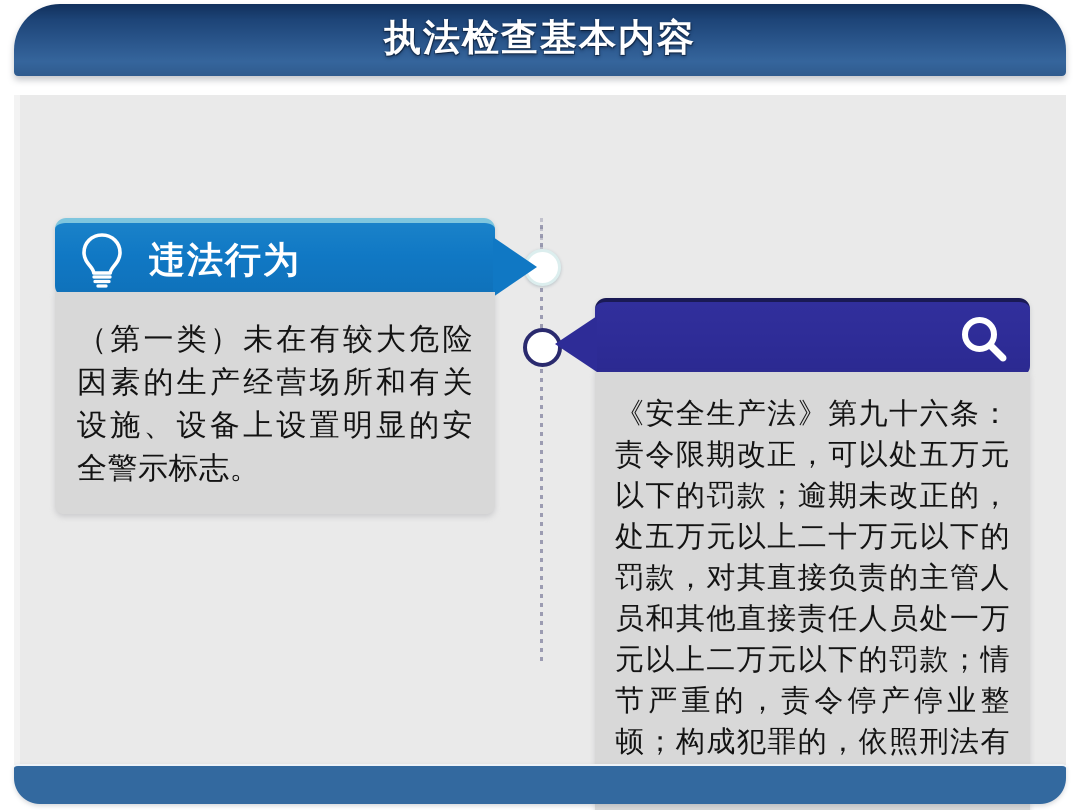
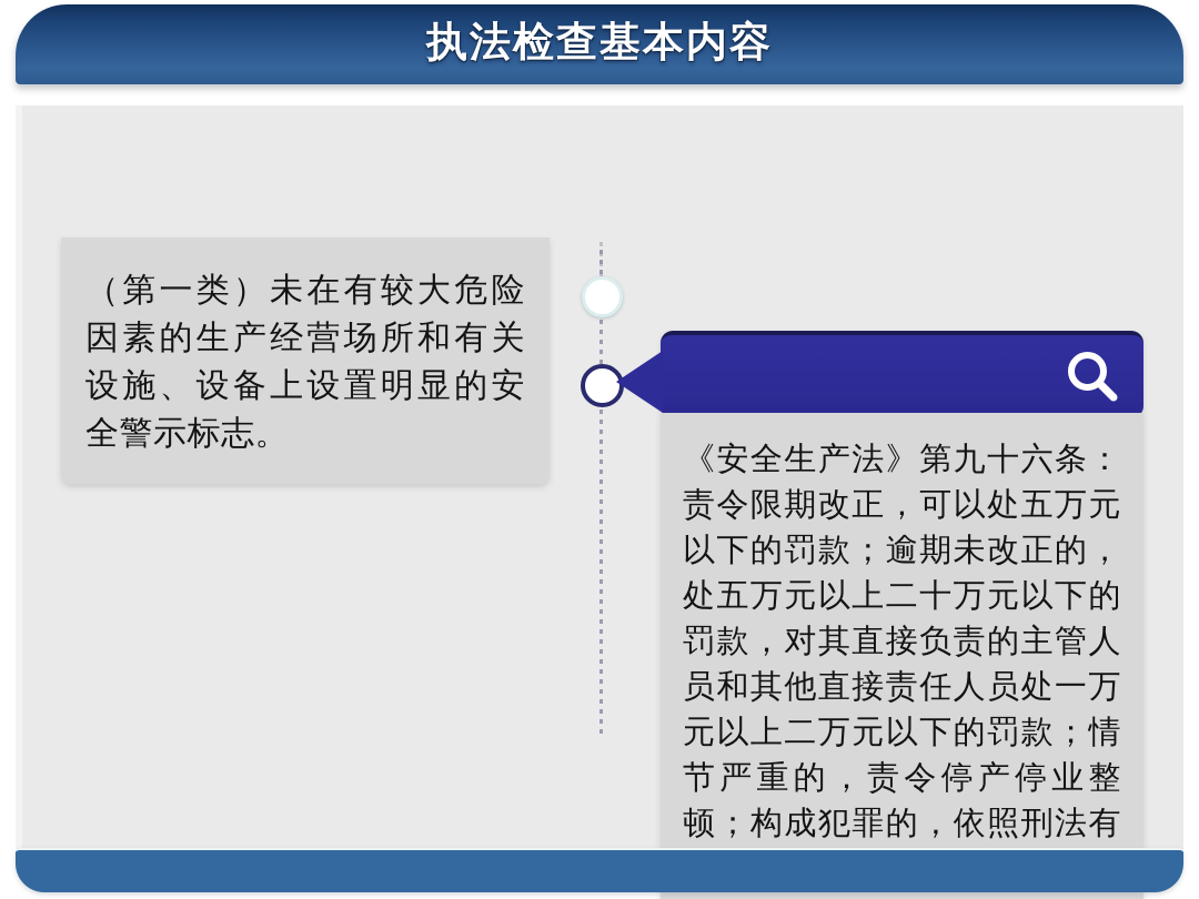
  执法检查基本内容
- 违法行为
  （第一类）未在有较大危险因素的生产经营场所和有关设施、设备上设置明显的安全警示标志。
  《安全生产法》第九十六条：责令限期改正，可以处五万元以下的罚款；逾期未改正的，处五万元以上二十万元以下的罚款，对其直接负责的主管人员和其他直接责任人员处一万元以上二万元以下的罚款；情节严重的，责令停产停业整顿；构成犯罪的，依照刑法有
